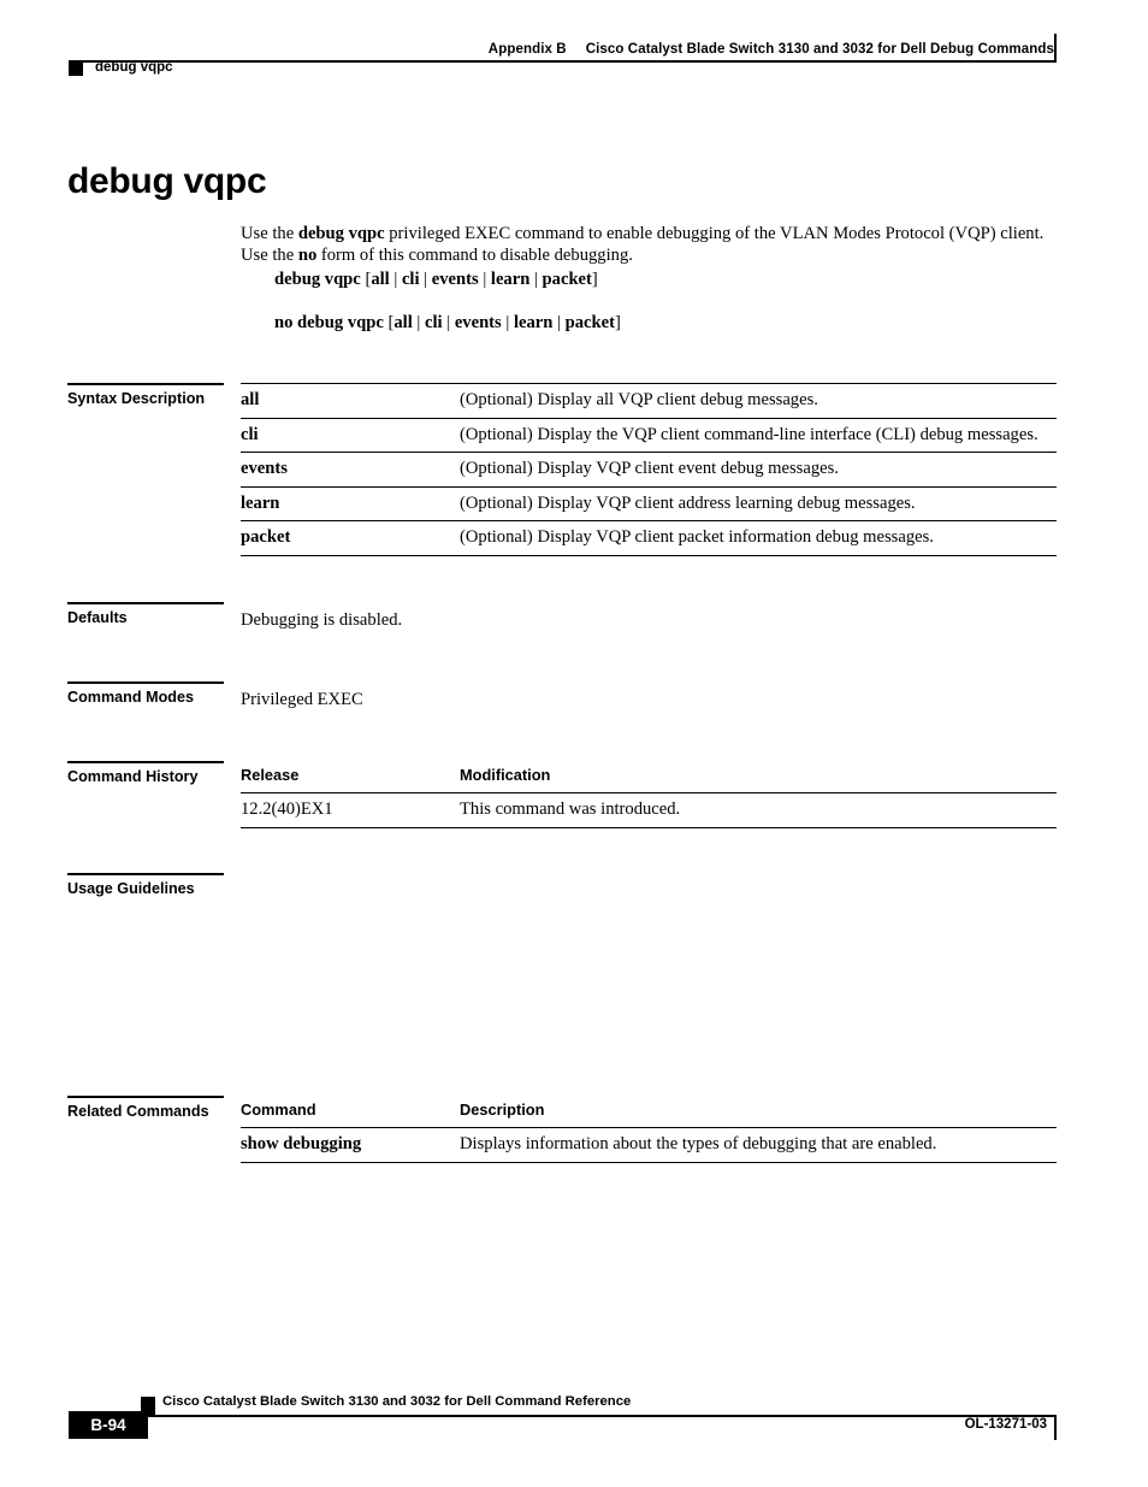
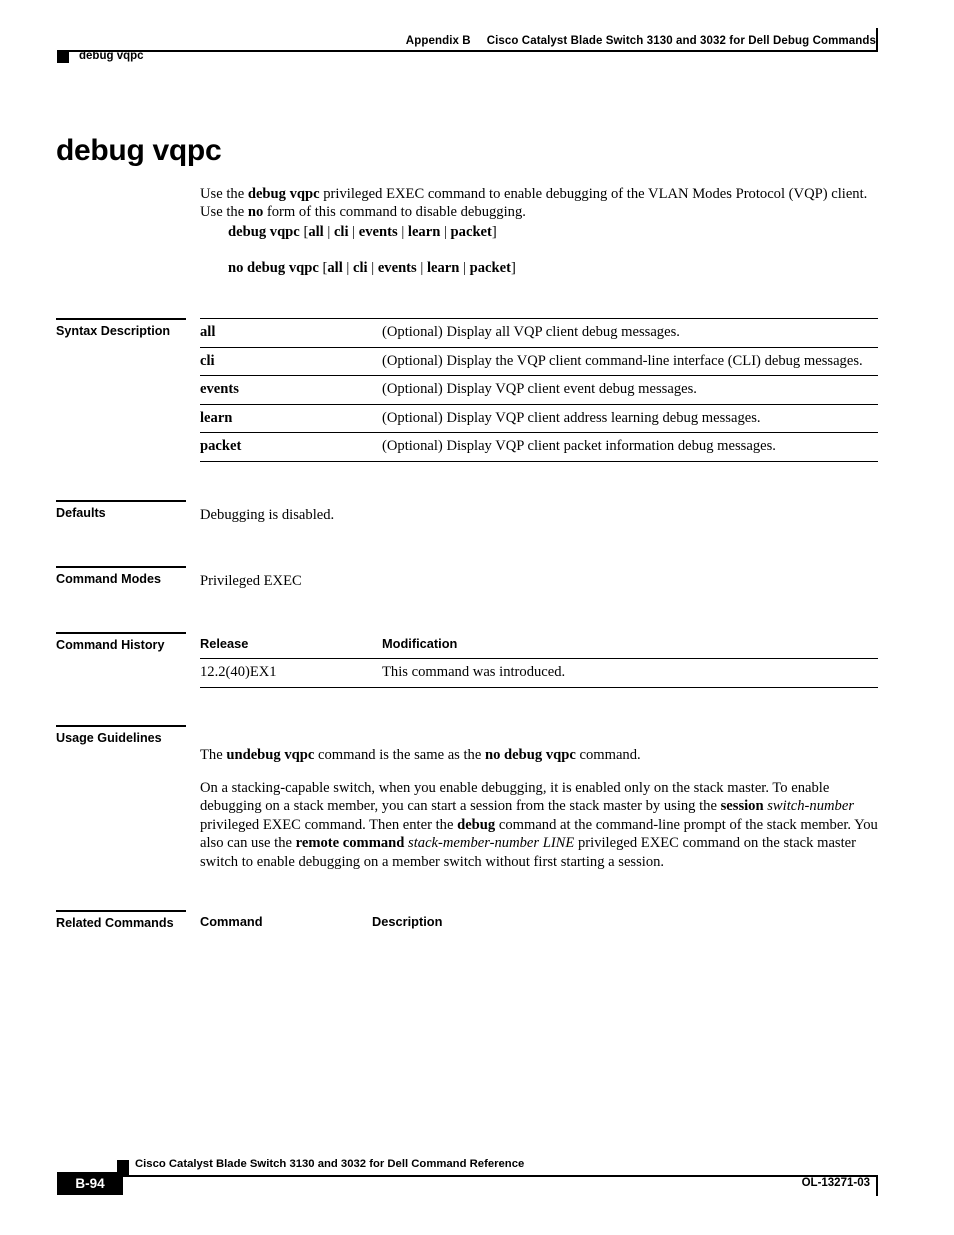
  Appendix B Cisco Catalyst Blade Switch 3130 and 3032 for Dell Debug Commands
  debug vqpc
  debug vqpc
  Use the debug vqpc privileged EXEC command to enable debugging of the VLAN Modes Protocol (VQP) client. Use the no form of this command to disable debugging.
  debug vqpc [all | cli | events | learn | packet]
  no debug vqpc [all | cli | events | learn | packet]
  Syntax Description
  all	(Optional) Display all VQP client debug messages.
  cli	(Optional) Display the VQP client command-line interface (CLI) debug messages.
  events	(Optional) Display VQP client event debug messages.
  learn	(Optional) Display VQP client address learning debug messages.
  packet	(Optional) Display VQP client packet information debug messages.
  Defaults
  Debugging is disabled.
  Command Modes
  Privileged EXEC
  Command History
  Release	Modification
  12.2(40)EX1	This command was introduced.
  Usage Guidelines
+ The undebug vqpc command is the same as the no debug vqpc command.
+ On a stacking-capable switch, when you enable debugging, it is enabled only on the stack master. To enable debugging on a stack member, you can start a session from the stack master by using the session switch-number privileged EXEC command. Then enter the debug command at the command-line prompt of the stack member. You also can use the remote command stack-member-number LINE privileged EXEC command on the stack master switch to enable debugging on a member switch without first starting a session.
  Related Commands
  Command	Description
- show debugging	Displays information about the types of debugging that are enabled.
  Cisco Catalyst Blade Switch 3130 and 3032 for Dell Command Reference
  B-94
  OL-13271-03
